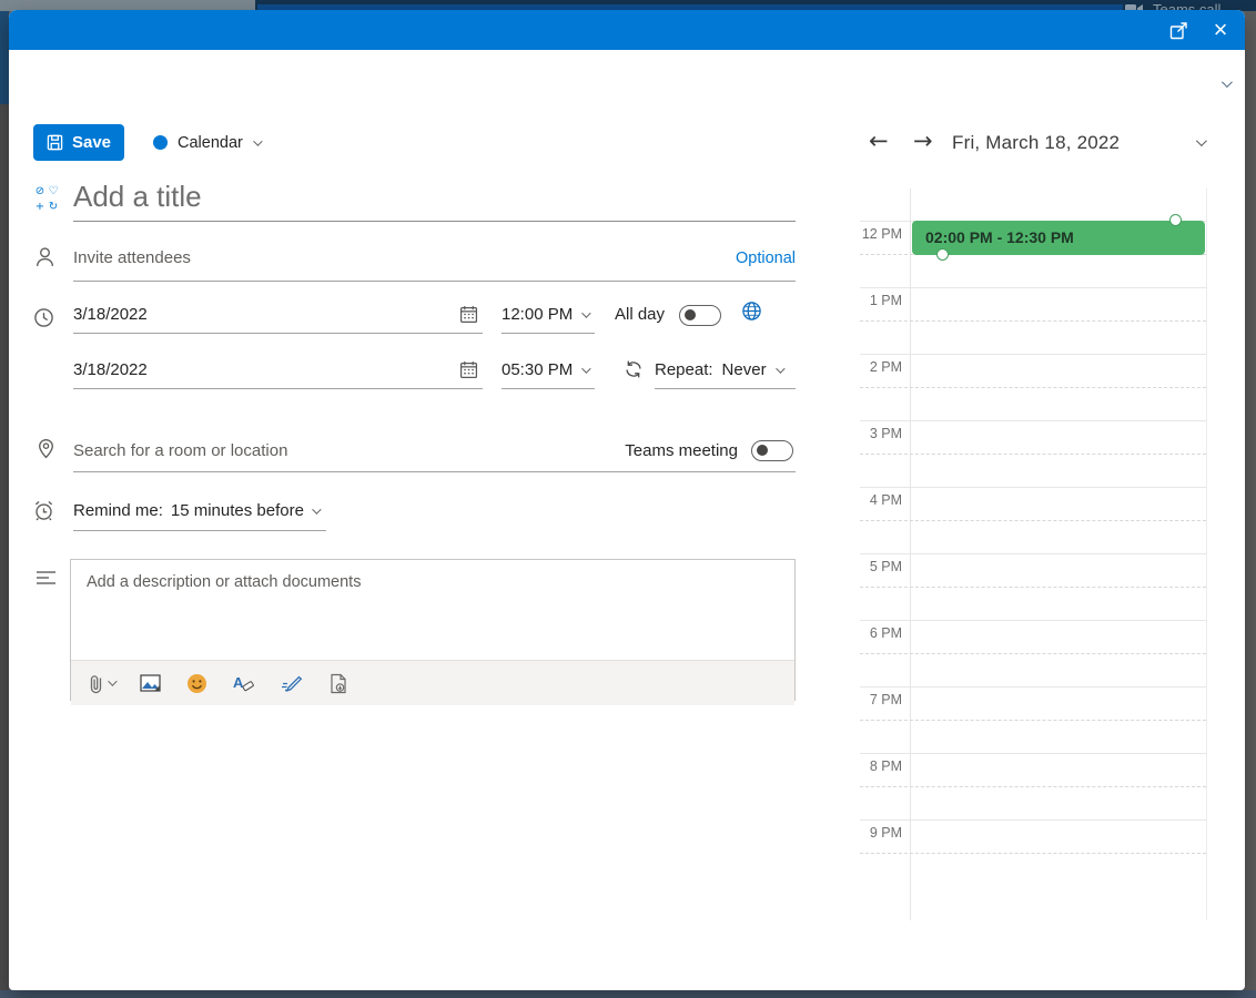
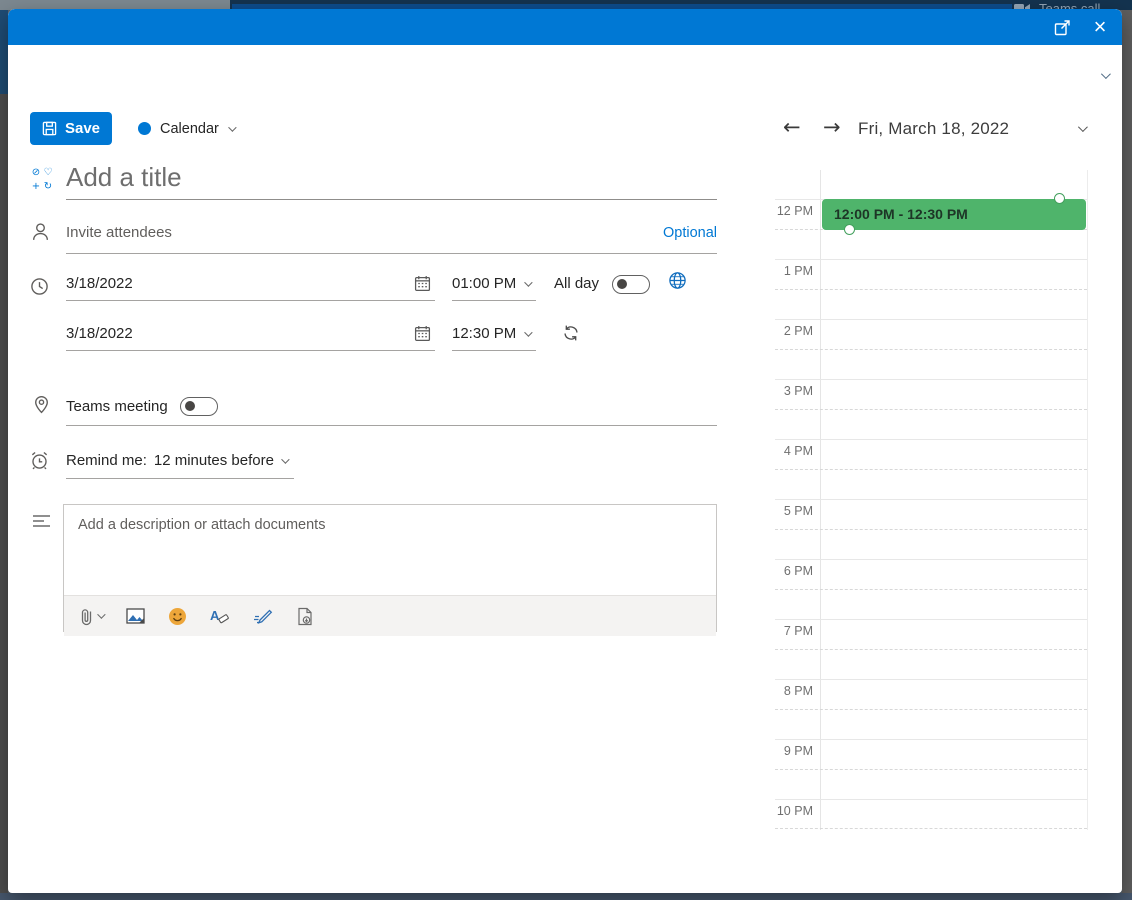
  ×
  Save
  Calendar
  ⊘
  ♡
  +
  ↻
  Add a title
  Invite attendees
  Optional
  3/18/2022
- 12:00 PM
+ 01:00 PM
  All day
  3/18/2022
- 05:30 PM
+ 12:30 PM
- Repeat:
- Never
- Search for a room or location
  Teams meeting
  Remind me:
- 15 minutes before
+ 12 minutes before
  Add a description or attach documents
  A
  ←
  →
  Fri, March 18, 2022
  12 PM
  1 PM
  2 PM
  3 PM
  4 PM
  5 PM
  6 PM
  7 PM
  8 PM
  9 PM
+ 10 PM
- 02:00 PM - 12:30 PM
+ 12:00 PM - 12:30 PM
